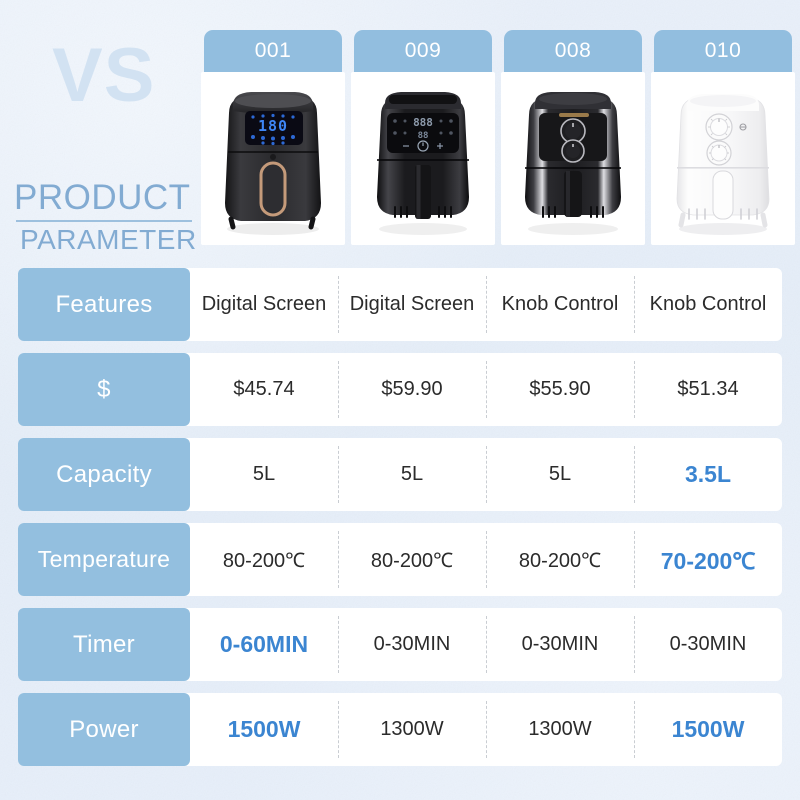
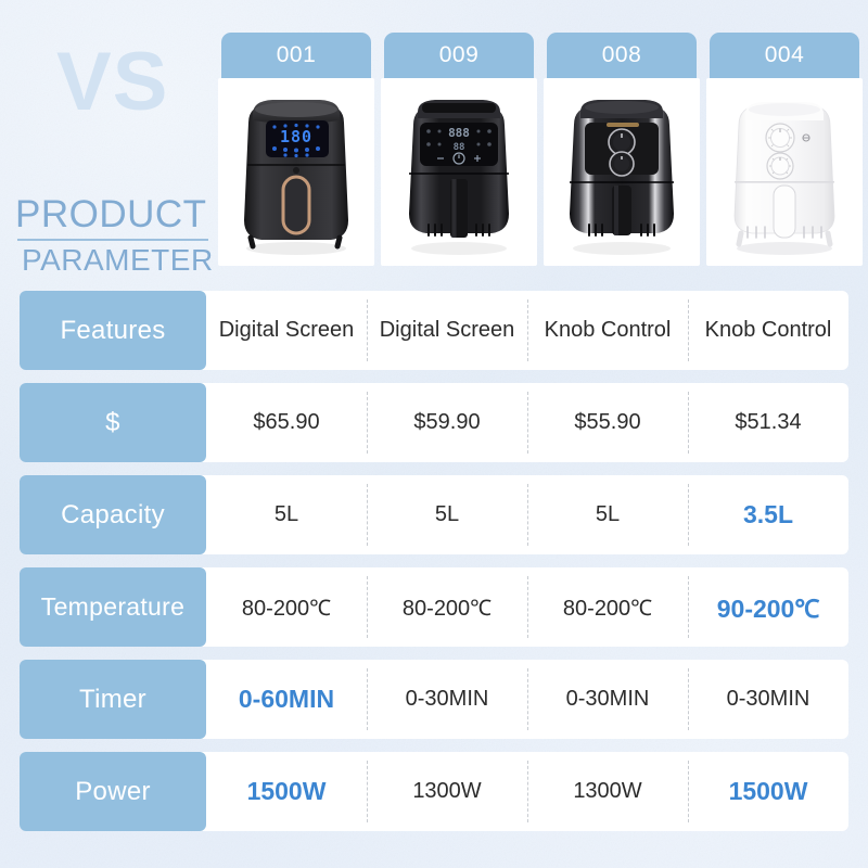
  VS
  PRODUCT
  PARAMETER
  001
  009
  008
- 010
+ 004
  180
  888
  88
  Features
  Digital Screen
  Digital Screen
  Knob Control
  Knob Control
  $
- $45.74
+ $65.90
  $59.90
  $55.90
  $51.34
  Capacity
  5L
  5L
  5L
  3.5L
  Temperature
  80-200℃
  80-200℃
  80-200℃
- 70-200℃
+ 90-200℃
  Timer
  0-60MIN
  0-30MIN
  0-30MIN
  0-30MIN
  Power
  1500W
  1300W
  1300W
  1500W
